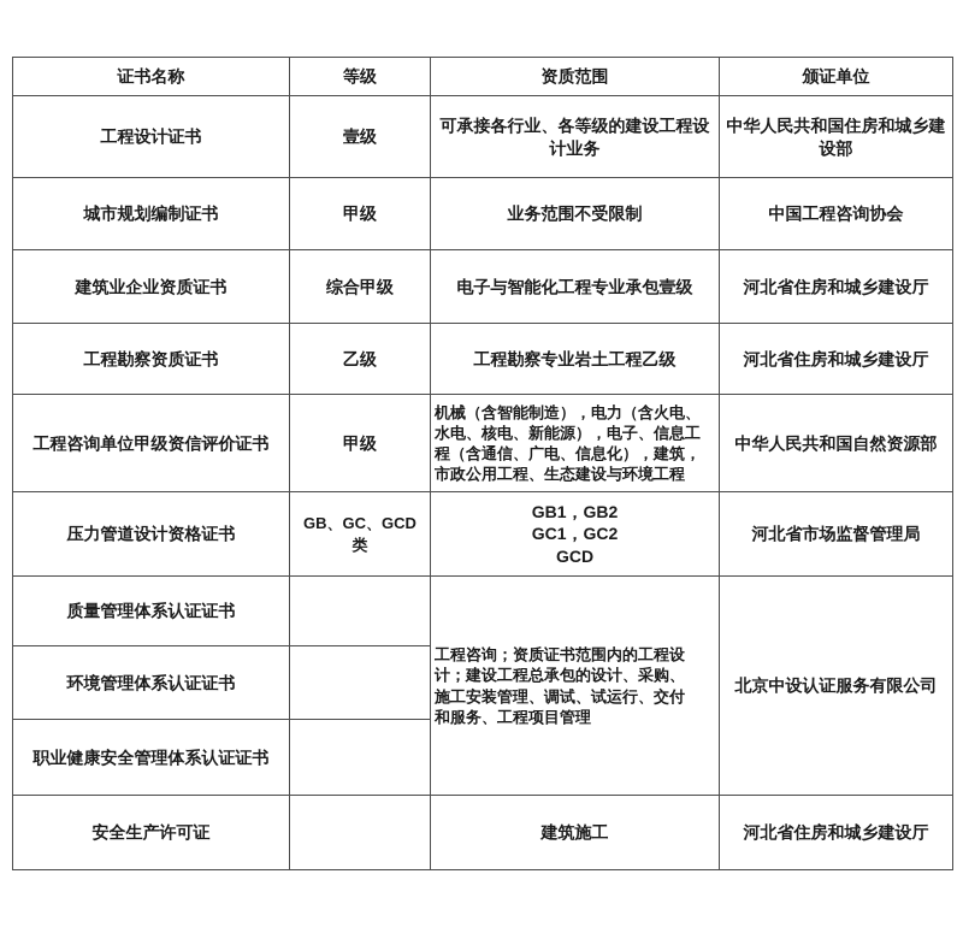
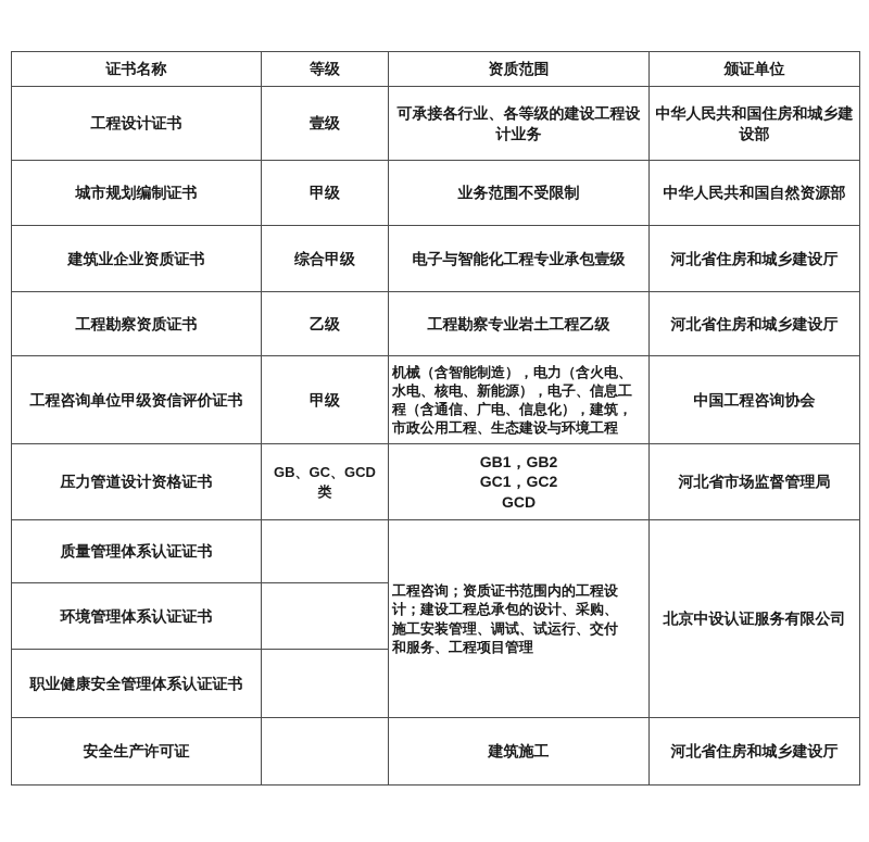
  证书名称	等级	资质范围	颁证单位
  工程设计证书	壹级	可承接各行业、各等级的建设工程设 计业务	中华人民共和国住房和城乡建 设部
- 城市规划编制证书	甲级	业务范围不受限制	中国工程咨询协会
+ 城市规划编制证书	甲级	业务范围不受限制	中华人民共和国自然资源部
  建筑业企业资质证书	综合甲级	电子与智能化工程专业承包壹级	河北省住房和城乡建设厅
  工程勘察资质证书	乙级	工程勘察专业岩土工程乙级	河北省住房和城乡建设厅
- 工程咨询单位甲级资信评价证书	甲级	机械（含智能制造），电力（含火电、 水电、核电、新能源），电子、信息工 程（含通信、广电、信息化），建筑， 市政公用工程、生态建设与环境工程	中华人民共和国自然资源部
+ 工程咨询单位甲级资信评价证书	甲级	机械（含智能制造），电力（含火电、 水电、核电、新能源），电子、信息工 程（含通信、广电、信息化），建筑， 市政公用工程、生态建设与环境工程	中国工程咨询协会
  压力管道设计资格证书	GB、GC、GCD 类	GB1，GB2 GC1，GC2 GCD	河北省市场监督管理局
  质量管理体系认证证书		工程咨询；资质证书范围内的工程设 计；建设工程总承包的设计、采购、 施工安装管理、调试、试运行、交付 和服务、工程项目管理	北京中设认证服务有限公司
  环境管理体系认证证书
  职业健康安全管理体系认证证书
  安全生产许可证		建筑施工	河北省住房和城乡建设厅
